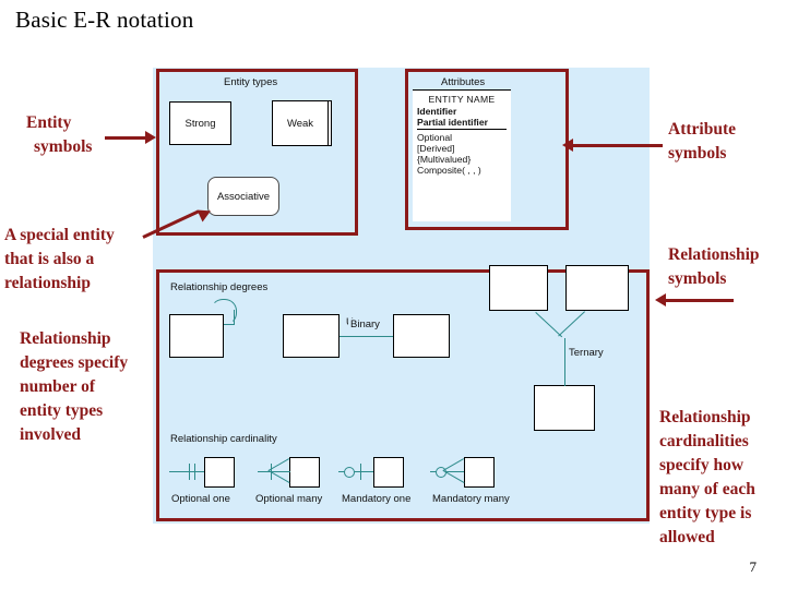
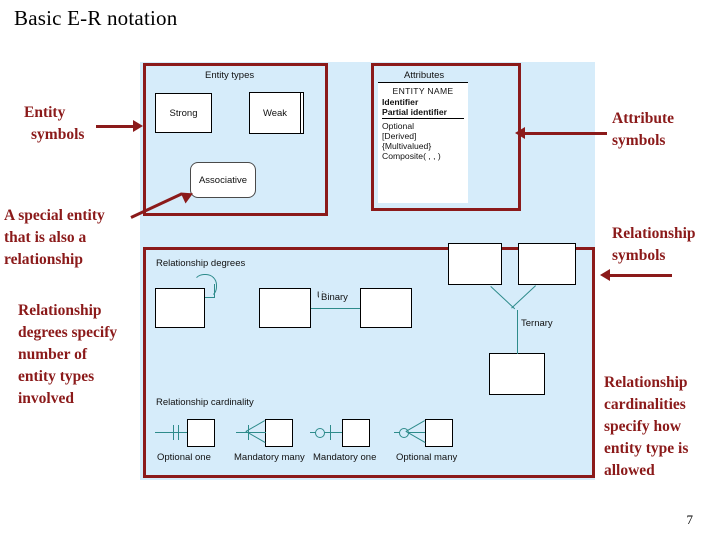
  Basic E-R notation
  Entity types
  Strong
  Weak
  Associative
  Attributes
  ENTITY NAME
  Identifier
  Partial identifier
  Optional
  [Derived]
  {Multivalued}
  Composite( , , )
  Relationship degrees
  Binary
  Ternary
  Relationship cardinality
  Optional one
- Optional many
+ Mandatory many
  Mandatory one
- Mandatory many
+ Optional many
  Entity
  symbols
  A special entity
  that is also a
  relationship
  Relationship
  degrees specify
  number of
  entity types
  involved
  Attribute
  symbols
  Relationship
  symbols
  Relationship
  cardinalities
  specify how
- many of each
  entity type is
  allowed
  7
